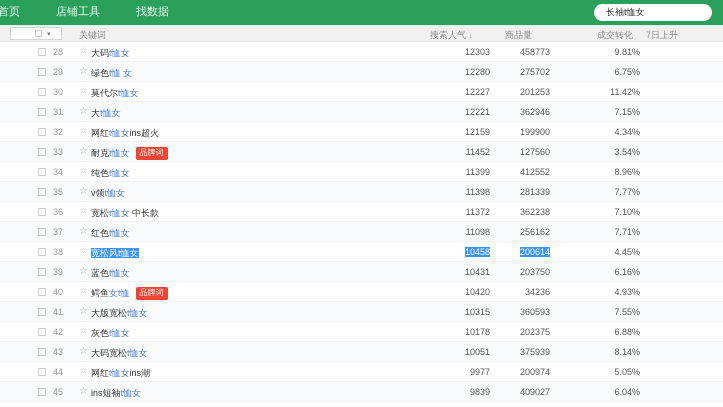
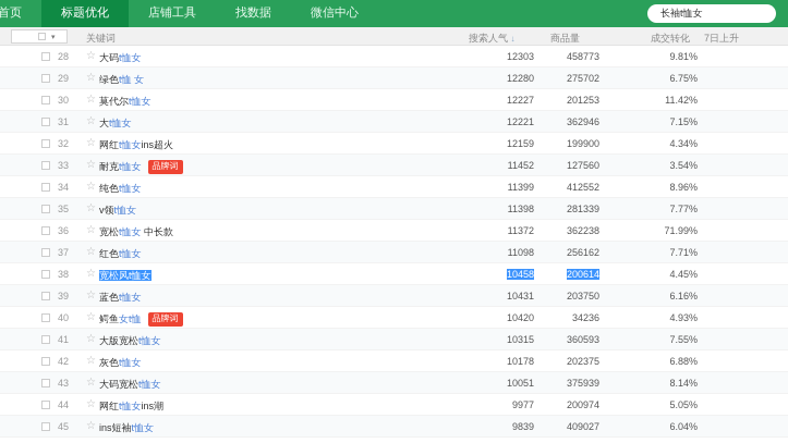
  首页
+ 标题优化
  店铺工具
  找数据
+ 微信中心
  长袖t恤女
  关键词
  搜索人气 ↓
  商品量
  成交转化
  7日上升
  28
  ☆
  大码t恤女
  12303
  458773
  9.81%
  29
  ☆
  绿色t恤 女
  12280
  275702
  6.75%
  30
  ☆
  莫代尔t恤女
  12227
  201253
  11.42%
  31
  ☆
  大t恤女
  12221
  362946
  7.15%
  32
  ☆
  网红t恤女ins超火
  12159
  199900
  4.34%
  33
  ☆
  耐克t恤女 品牌词
  11452
  127560
  3.54%
  34
  ☆
  纯色t恤女
  11399
  412552
  8.96%
  35
  ☆
  v领t恤女
  11398
  281339
  7.77%
  36
  ☆
  宽松t恤女 中长款
  11372
  362238
- 7.10%
+ 71.99%
  37
  ☆
  红色t恤女
  11098
  256162
  7.71%
  38
  ☆
  宽松风t恤女
  10458
  200614
  4.45%
  39
  ☆
  蓝色t恤女
  10431
  203750
  6.16%
  40
  ☆
  鳄鱼女t恤 品牌词
  10420
  34236
  4.93%
  41
  ☆
  大版宽松t恤女
  10315
  360593
  7.55%
  42
  ☆
  灰色t恤女
  10178
  202375
  6.88%
  43
  ☆
  大码宽松t恤女
  10051
  375939
  8.14%
  44
  ☆
  网红t恤女ins潮
  9977
  200974
  5.05%
  45
  ☆
  ins短袖t恤女
  9839
  409027
  6.04%
